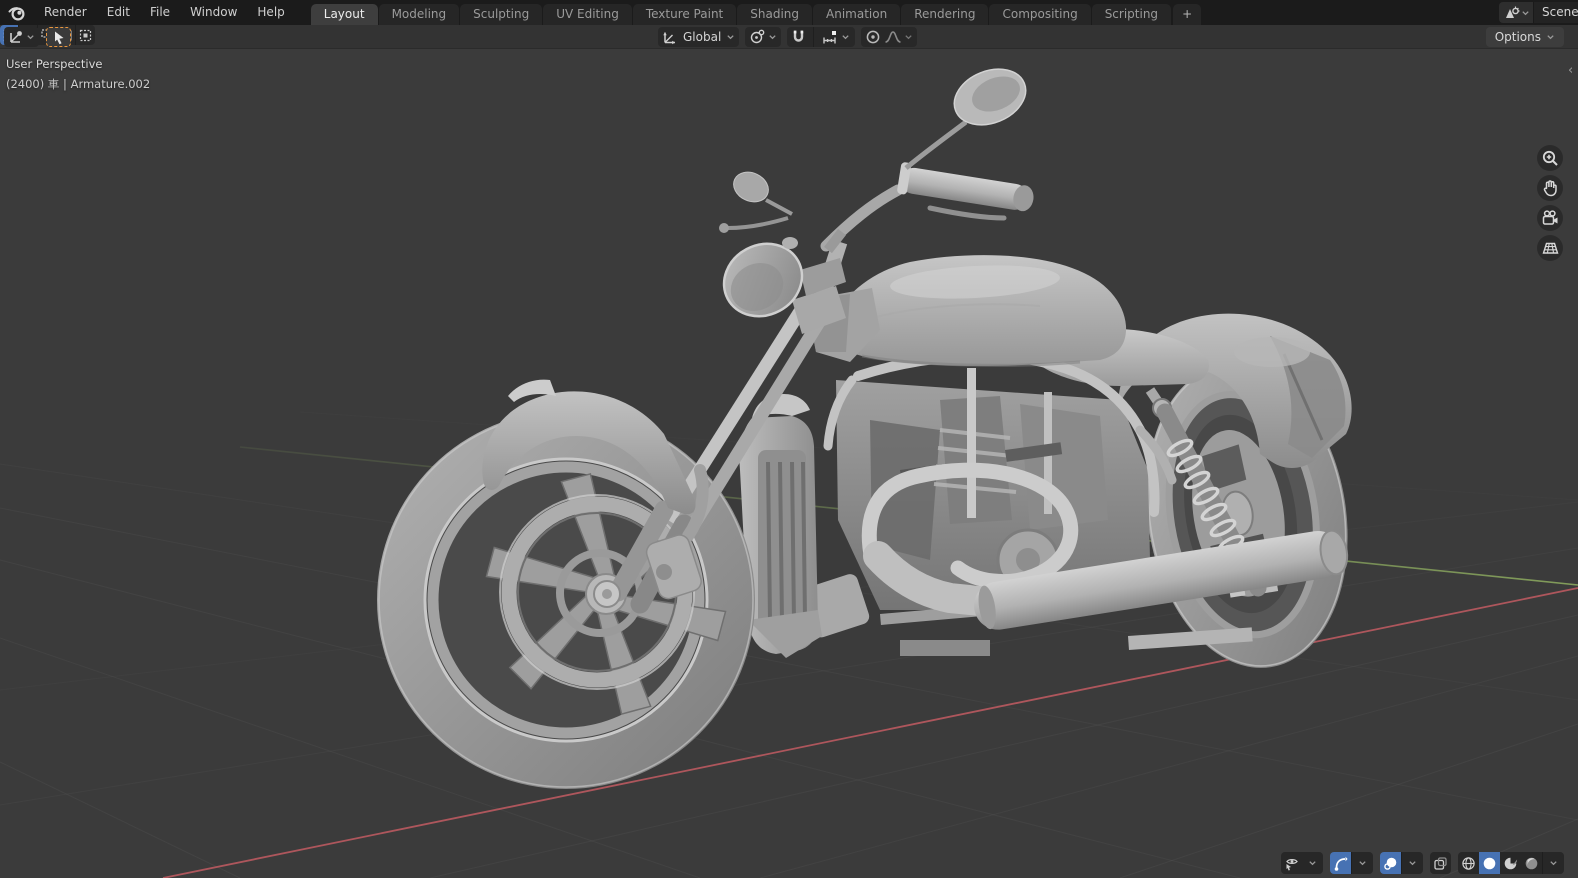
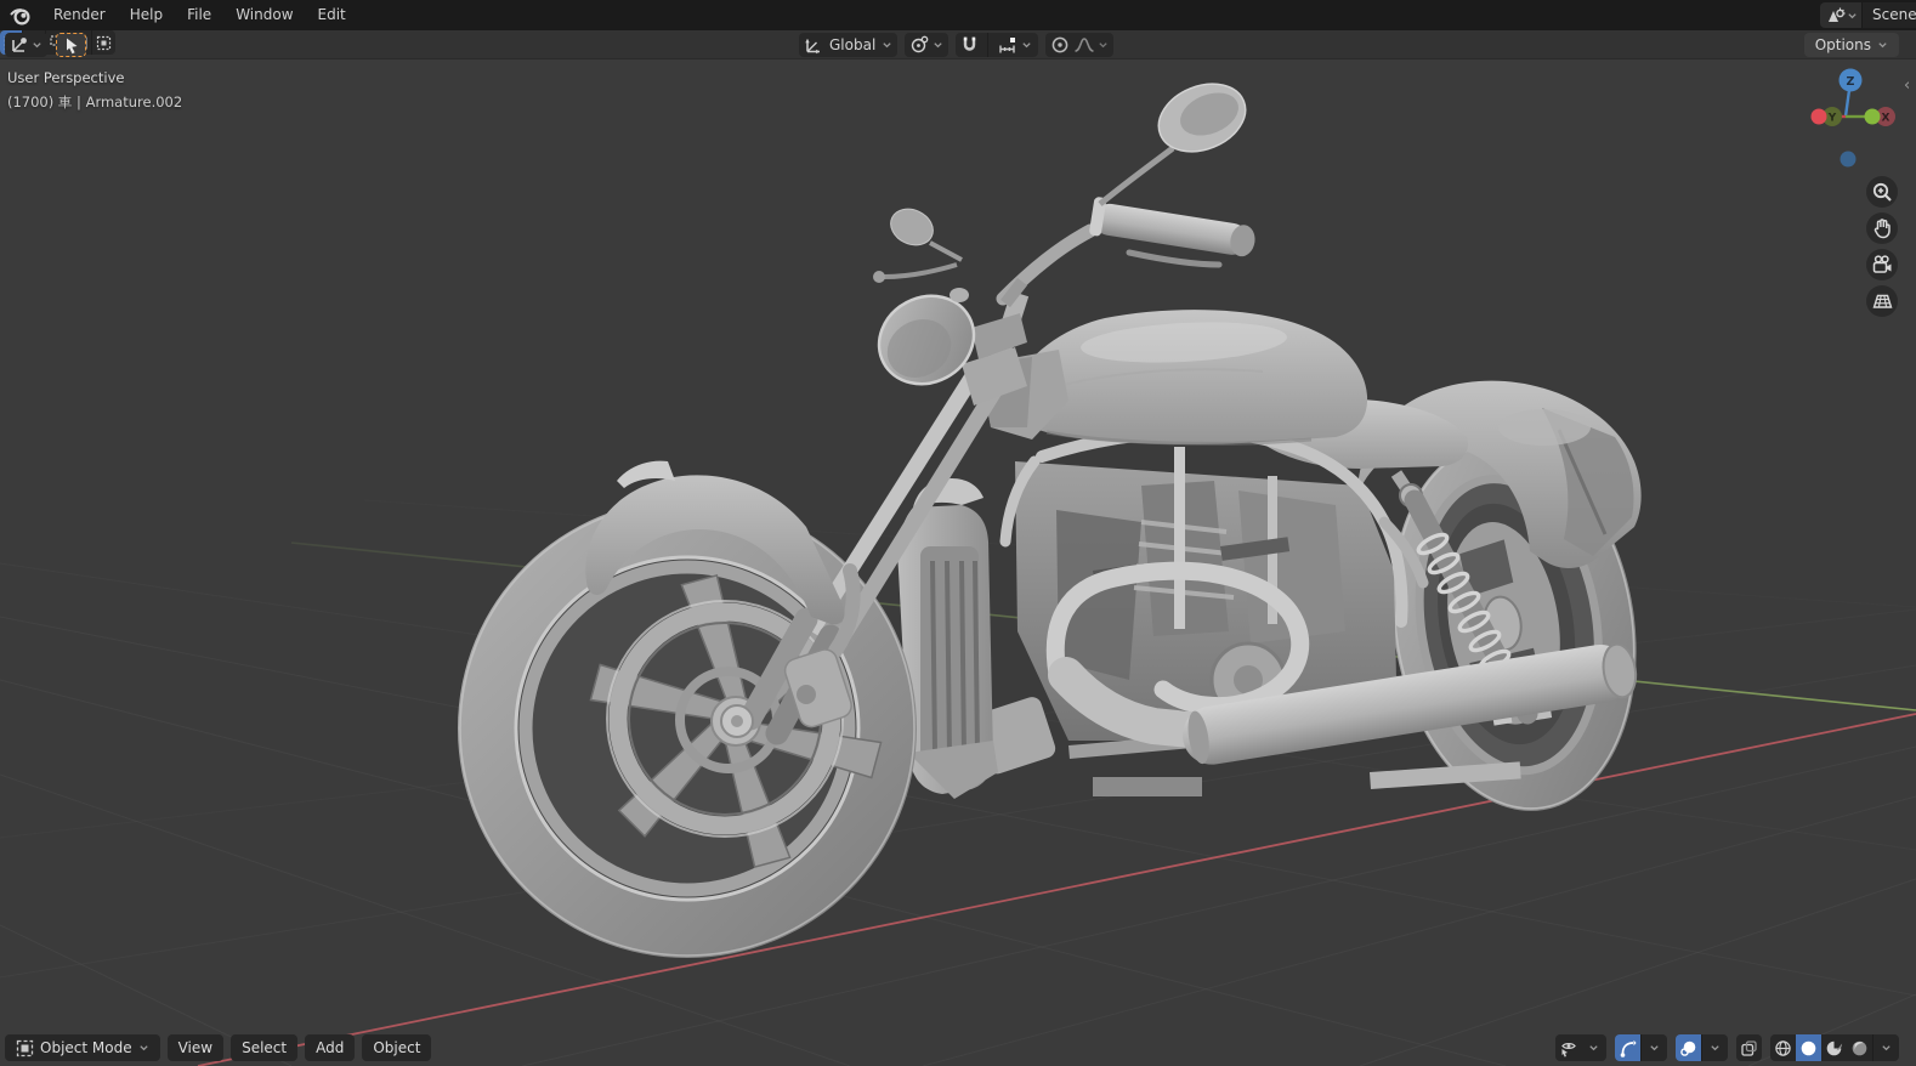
  Render
- Edit
+ Help
  File
  Window
- Help
+ Edit
- Layout
- Modeling
- Sculpting
- UV Editing
- Texture Paint
- Shading
- Animation
- Rendering
- Compositing
- Scripting
- +
  Scene
  Global
  Options
  User Perspective
- (2400) 車 | Armature.002
+ (1700) 車 | Armature.002
+ Y
+ X
+ Z
  ‹
+ Object Mode
+ View
+ Select
+ Add
+ Object
